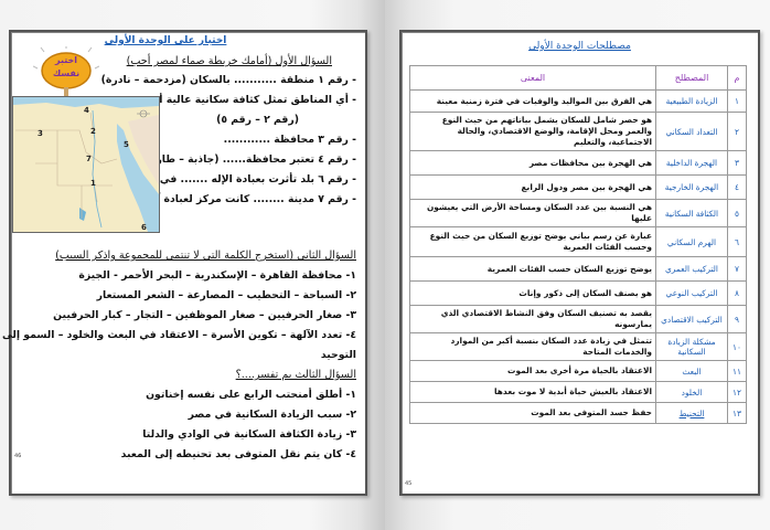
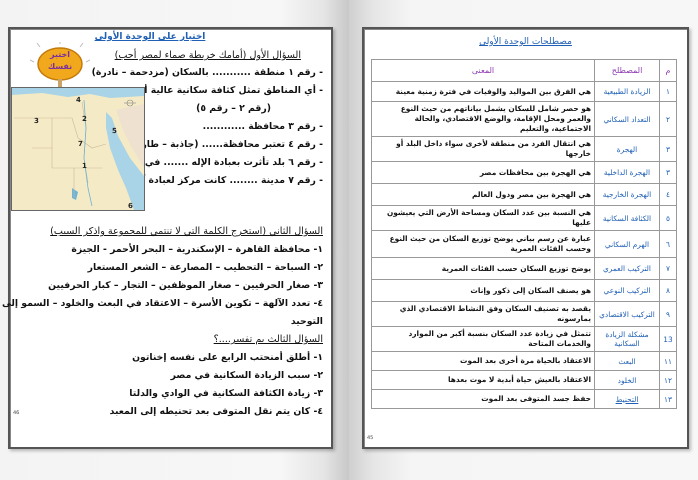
  اختبار على الوحدة الأولى
  اختبر
  نفسك
  السؤال الأول (أمامك خريطة صماء لمصر أجب)
  - رقم ١ منطقة ........... بالسكان (مزدحمة – نادرة)
  - أي المناطق تمثل كثافة سكانية عالية أ
  (رقم ٢ – رقم ٥)
  - رقم ٣ محافظة ............
  - رقم ٤ تعتبر محافظة...... (جاذبة – طا
  - رقم ٦ بلد تأثرت بعبادة الإله ....... في
  - رقم ٧ مدينة ........ كانت مركز لعبادة
  4
  2
  3
  5
  7
  1
  6
  السؤال الثاني (استخرج الكلمة التي لا تنتمي للمجموعة واذكر السبب)
  ١- محافظة القاهرة – الإسكندرية – البحر الأحمر - الجيزة
  ٢- السباحة – التحطيب – المصارعة – الشعر المستعار
  ٣- صغار الحرفيين – صغار الموظفين – التجار – كبار الحرفيين
  ٤- تعدد الآلهة – تكوين الأسرة – الاعتقاد في البعث والخلود – السمو إلى
  التوحيد
  السؤال الثالث بم تفسر....؟
  ١- أطلق أمنحتب الرابع على نفسه إخناتون
  ٢- سبب الزيادة السكانية في مصر
  ٣- زيادة الكثافة السكانية في الوادي والدلتا
  ٤- كان يتم نقل المتوفى بعد تحنيطه إلى المعبد
  مصطلحات الوحدة الأولى
  م	المصطلح	المعنى
  ١	الزيادة الطبيعية	هي الفرق بين المواليد والوفيات في فترة زمنية معينة
  ٢	التعداد السكاني	هو حصر شامل للسكان يشمل بياناتهم من حيث النوع والعمر ومحل الإقامة، والوضع الاقتصادي، والحالة الاجتماعية، والتعليم
+ ٣	الهجرة	هي انتقال الفرد من منطقة لأخرى سواء داخل البلد أو خارجها
  ٣	الهجرة الداخلية	هي الهجرة بين محافظات مصر
- ٤	الهجرة الخارجية	هي الهجرة بين مصر ودول الرابع
+ ٤	الهجرة الخارجية	هي الهجرة بين مصر ودول العالم
  ٥	الكثافة السكانية	هي النسبة بين عدد السكان ومساحة الأرض التي يعيشون عليها
  ٦	الهرم السكاني	عبارة عن رسم بياني يوضح توزيع السكان من حيث النوع وحسب الفئات العمرية
  ٧	التركيب العمري	يوضح توزيع السكان حسب الفئات العمرية
  ٨	التركيب النوعي	هو يصنف السكان إلى ذكور وإناث
  ٩	التركيب الاقتصادي	يقصد به تصنيف السكان وفق النشاط الاقتصادي الذي يمارسونه
- ١٠	مشكلة الزيادة السكانية	تتمثل في زيادة عدد السكان بنسبة أكبر من الموارد والخدمات المتاحة
+ 13	مشكلة الزيادة السكانية	تتمثل في زيادة عدد السكان بنسبة أكبر من الموارد والخدمات المتاحة
  ١١	البعث	الاعتقاد بالحياة مرة أخرى بعد الموت
  ١٢	الخلود	الاعتقاد بالعيش حياة أبدية لا موت بعدها
  ١٣	التحنيط	حفظ جسد المتوفى بعد الموت
